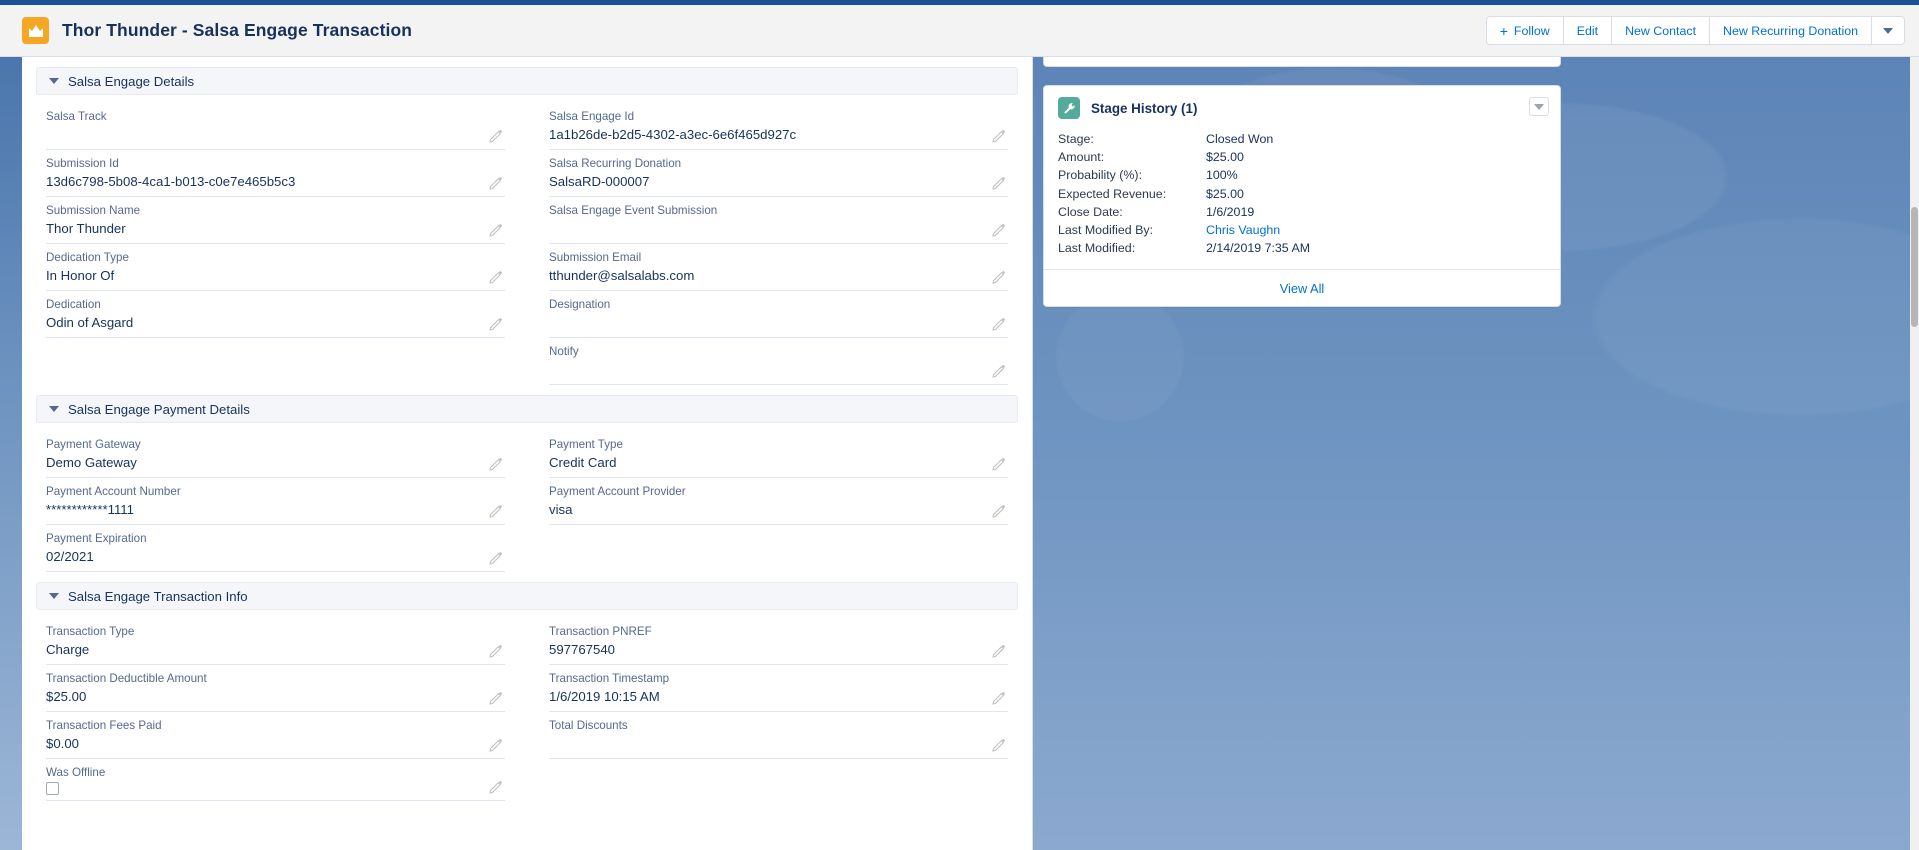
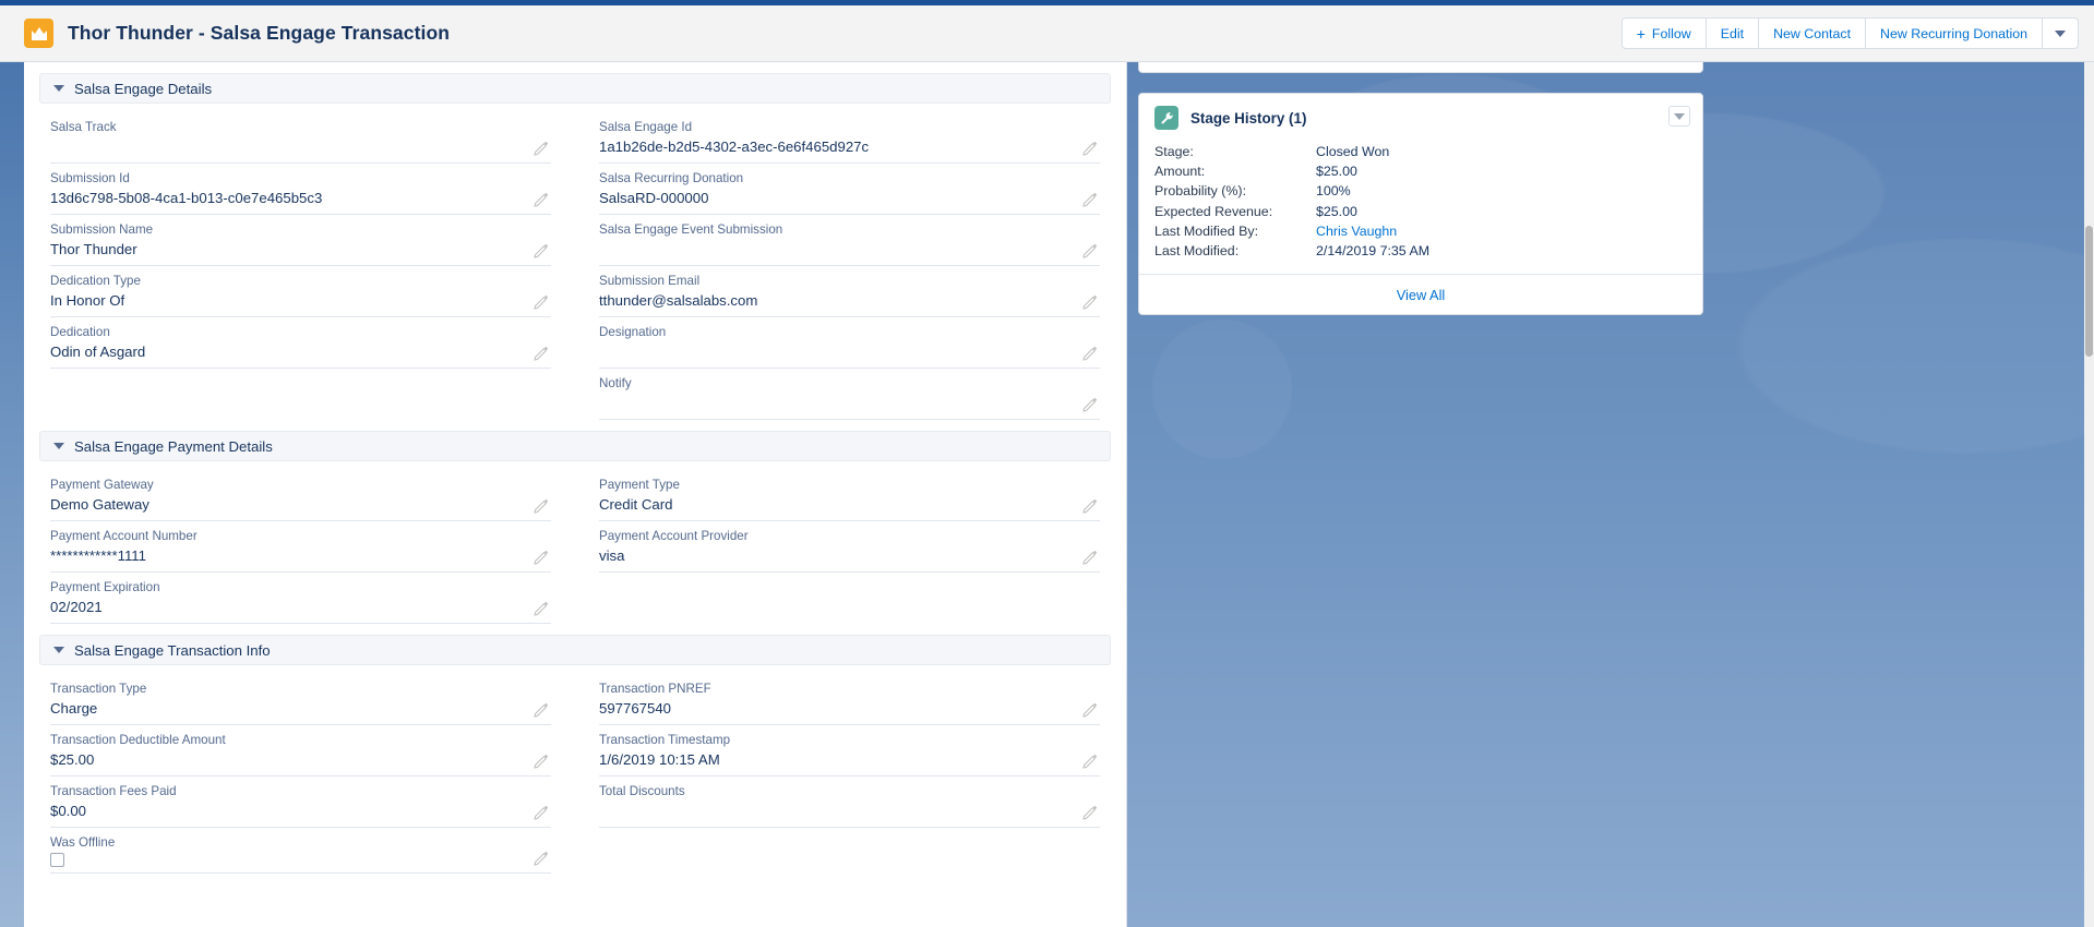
  Thor Thunder - Salsa Engage Transaction
  +
  Follow
  Edit
  New Contact
  New Recurring Donation
  Salsa Engage Details
  Salsa Track
  Submission Id
  13d6c798-5b08-4ca1-b013-c0e7e465b5c3
  Submission Name
  Thor Thunder
  Dedication Type
  In Honor Of
  Dedication
  Odin of Asgard
  Salsa Engage Id
  1a1b26de-b2d5-4302-a3ec-6e6f465d927c
  Salsa Recurring Donation
- SalsaRD-000007
+ SalsaRD-000000
  Salsa Engage Event Submission
  Submission Email
  tthunder@salsalabs.com
  Designation
  Notify
  Salsa Engage Payment Details
  Payment Gateway
  Demo Gateway
  Payment Account Number
  ************1111
  Payment Expiration
  02/2021
  Payment Type
  Credit Card
  Payment Account Provider
  visa
  Salsa Engage Transaction Info
  Transaction Type
  Charge
  Transaction Deductible Amount
  $25.00
  Transaction Fees Paid
  $0.00
  Was Offline
  Transaction PNREF
  597767540
  Transaction Timestamp
  1/6/2019 10:15 AM
  Total Discounts
  Stage History (1)
  Stage:
  Closed Won
  Amount:
  $25.00
  Probability (%):
  100%
  Expected Revenue:
  $25.00
- Close Date:
- 1/6/2019
  Last Modified By:
  Chris Vaughn
  Last Modified:
  2/14/2019 7:35 AM
  View All
